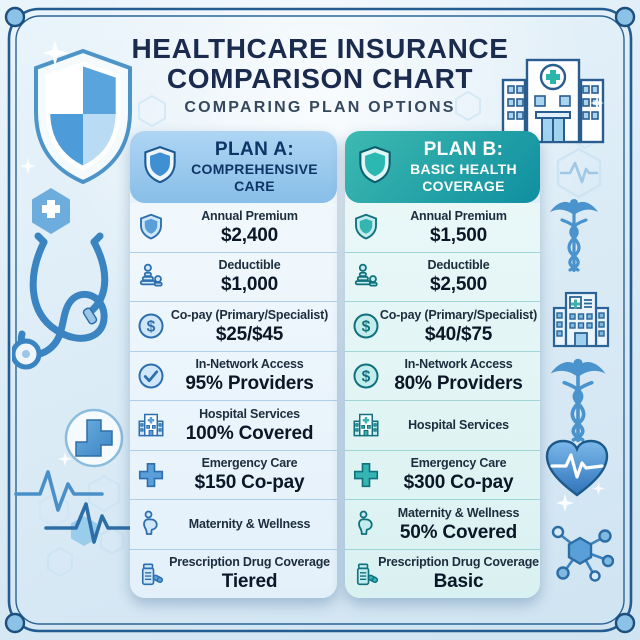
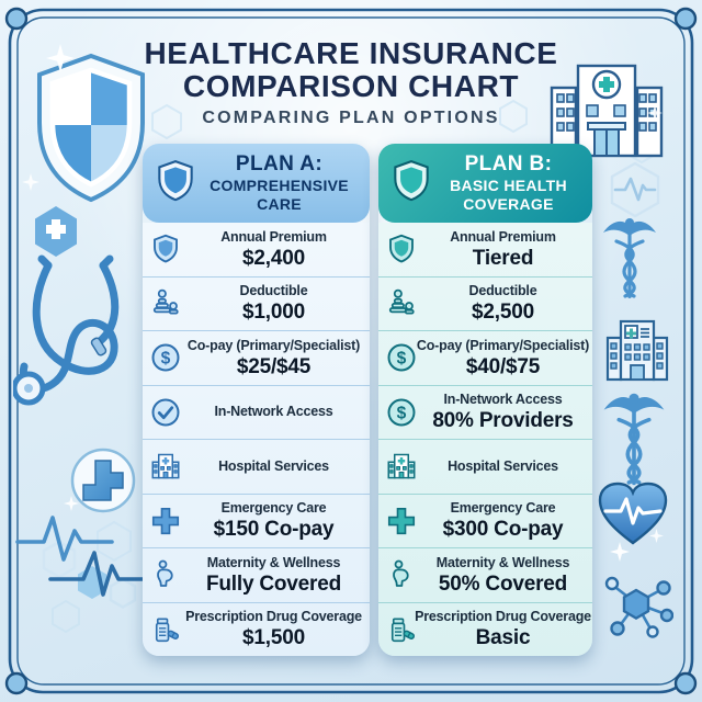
  HEALTHCARE INSURANCE
  COMPARISON CHART
  COMPARING PLAN OPTIONS
  PLAN A:
  COMPREHENSIVE
  CARE
  Annual Premium
  $2,400
  Deductible
  $1,000
  $
  Co-pay (Primary/Specialist)
  $25/$45
  In-Network Access
- 95% Providers
  Hospital Services
- 100% Covered
  Emergency Care
  $150 Co-pay
  Maternity & Wellness
+ Fully Covered
  Prescription Drug Coverage
- Tiered
+ $1,500
  PLAN B:
  BASIC HEALTH
  COVERAGE
  Annual Premium
- $1,500
+ Tiered
  Deductible
  $2,500
  $
  Co-pay (Primary/Specialist)
  $40/$75
  $
  In-Network Access
  80% Providers
  Hospital Services
  Emergency Care
  $300 Co-pay
  Maternity & Wellness
  50% Covered
  Prescription Drug Coverage
  Basic
